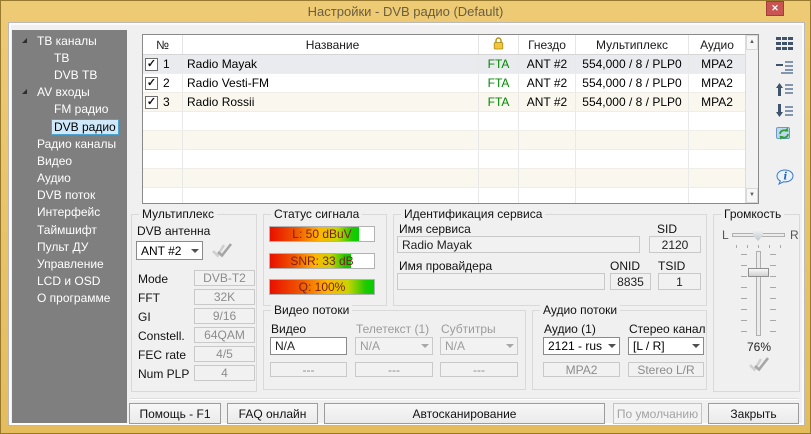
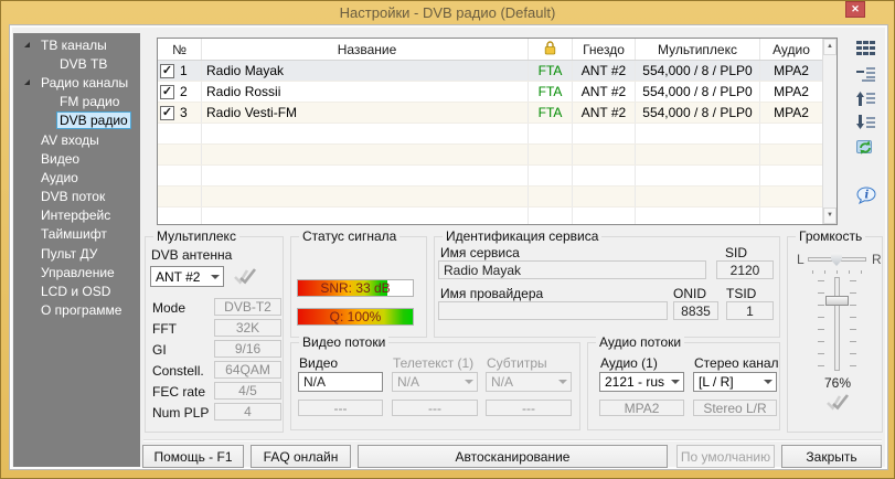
  Настройки - DVB радио (Default)
  ✕
  ТВ каналы
- ТВ
  DVB ТВ
- AV входы
+ Радио каналы
  FM радио
  DVB радио
- Радио каналы
+ AV входы
  Видео
  Аудио
  DVB поток
  Интерфейс
  Таймшифт
  Пульт ДУ
  Управление
  LCD и OSD
  О программе
  №
  Название
  Гнездо
  Мультиплекс
  Аудио
  1
  Radio Mayak
  FTA
  ANT #2
  554,000 / 8 / PLP0
  MPA2
  2
- Radio Vesti-FM
+ Radio Rossii
  FTA
  ANT #2
  554,000 / 8 / PLP0
  MPA2
  3
- Radio Rossii
+ Radio Vesti-FM
  FTA
  ANT #2
  554,000 / 8 / PLP0
  MPA2
  i
  Мультиплекс
  DVB антенна
  ANT #2
  Mode
  DVB-T2
  FFT
  32K
  GI
  9/16
  Constell.
  64QAM
  FEC rate
  4/5
  Num PLP
  4
  Статус сигнала
- L: 50 dBuV
  SNR: 33 dB
  Q: 100%
  Идентификация сервиса
  Имя сервиса
  SID
  Radio Mayak
  2120
  Имя провайдера
  ONID
  TSID
  8835
  1
  Видео потоки
  Видео
  Телетекст (1)
  Субтитры
  N/A
  N/A
  N/A
  ---
  ---
  ---
  Аудио потоки
  Аудио (1)
  Стерео канал
  2121 - rus
  [L / R]
  MPA2
  Stereo L/R
  Громкость
  L
  R
  76%
  Помощь - F1
  FAQ онлайн
  Автосканирование
  По умолчанию
  Закрыть
